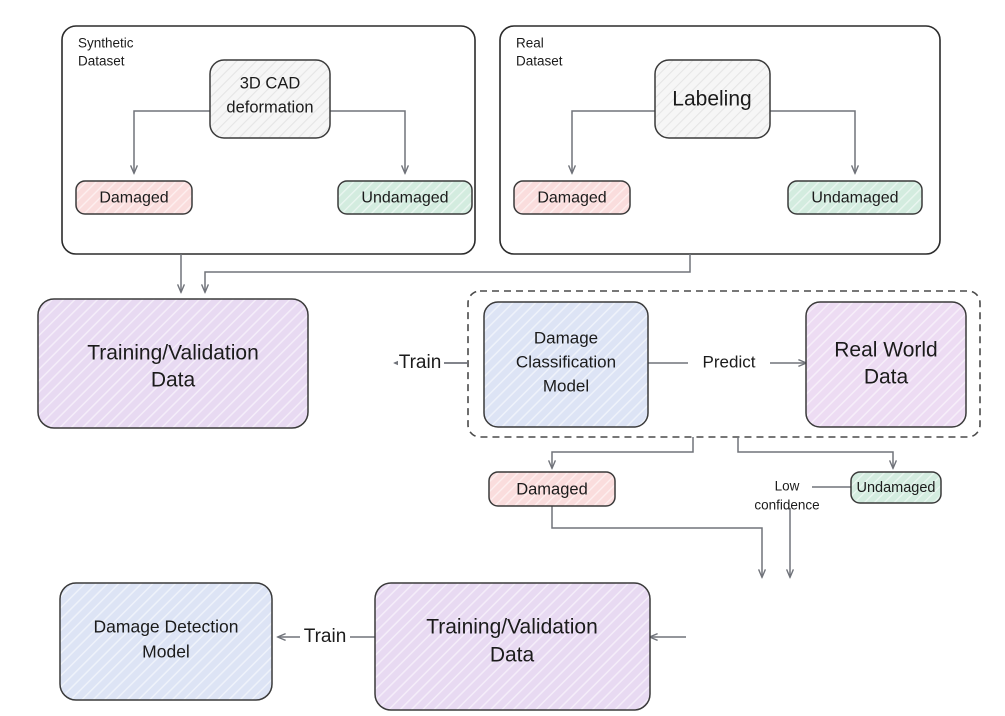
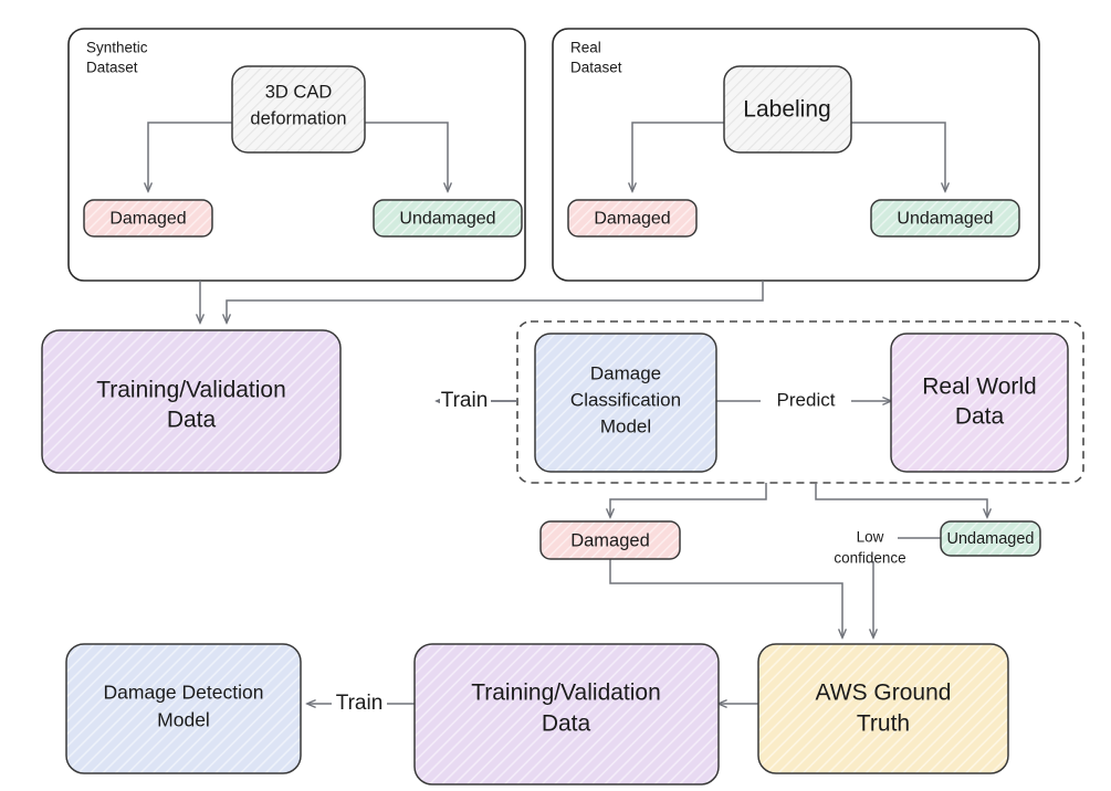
  Synthetic
  Dataset
  Real
  Dataset
  3D CAD
  deformation
  Labeling
  Damaged
  Undamaged
  Damaged
  Undamaged
  Training/Validation
  Data
  Damage
  Classification
  Model
  Real World
  Data
  Damaged
  Undamaged
+ AWS Ground
+ Truth
  Training/Validation
  Data
  Damage Detection
  Model
  Train
  Predict
  Train
  Low
  confidence
